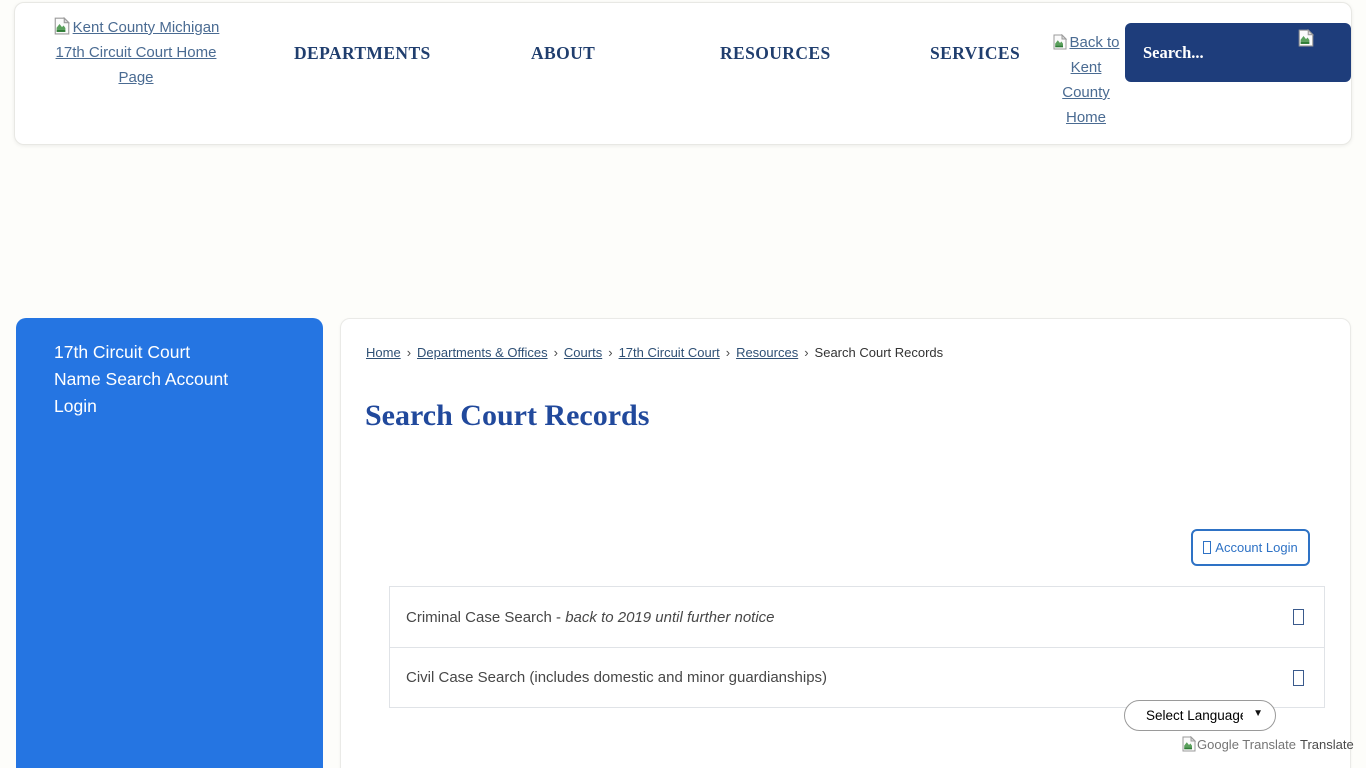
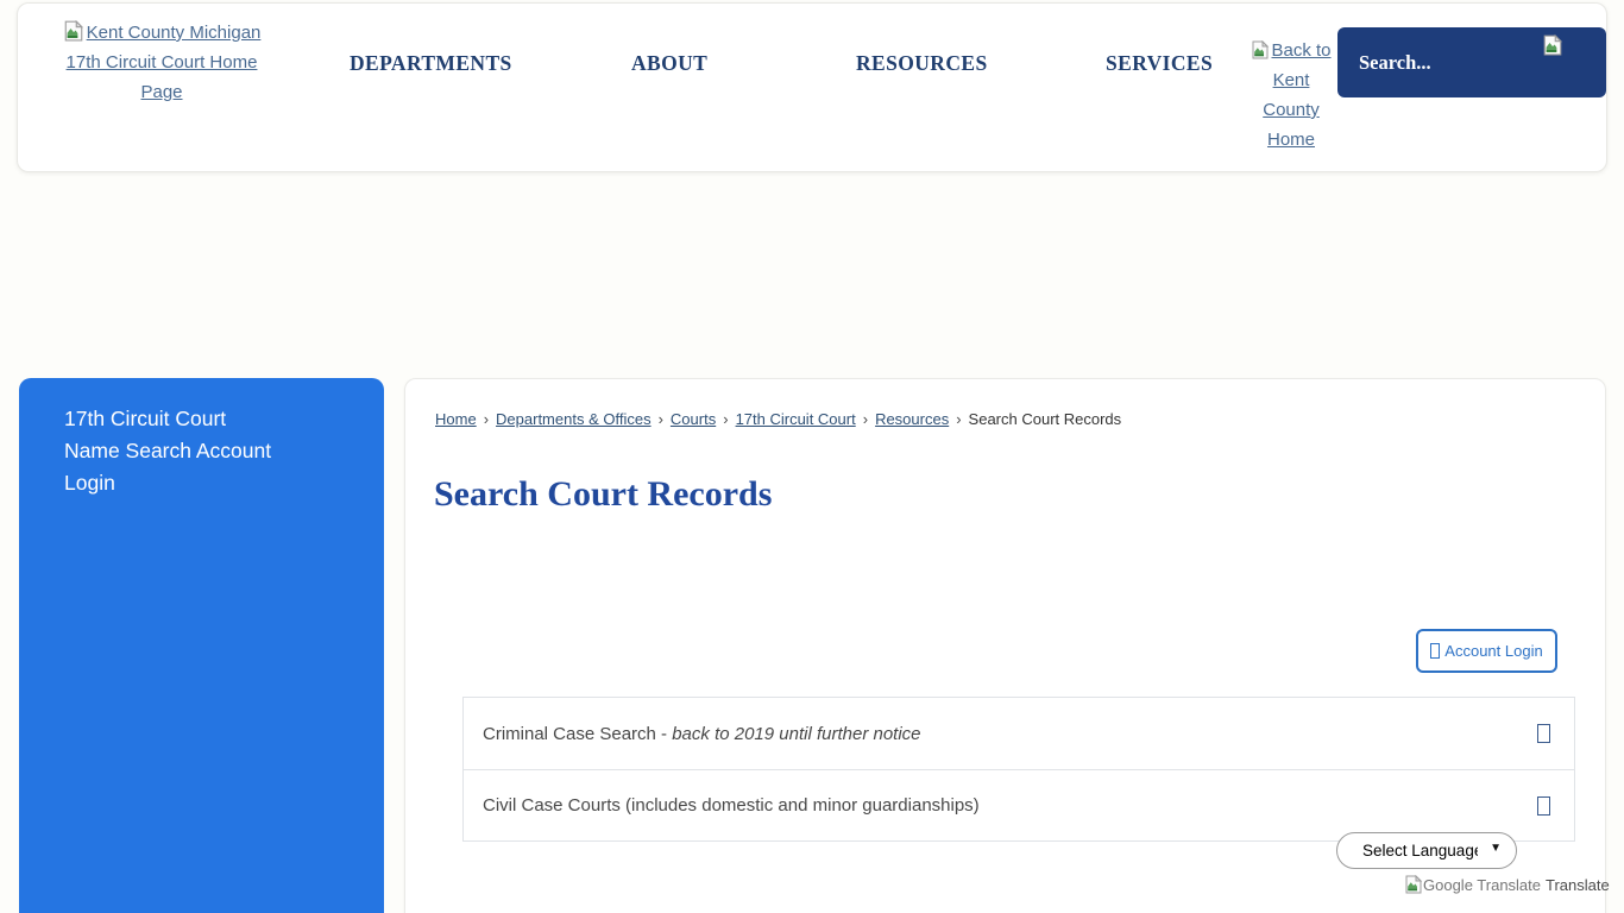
  Kent County Michigan 17th Circuit Court Home Page
  DEPARTMENTS
  ABOUT
  RESOURCES
  SERVICES
  Back to Kent County Home
  Search...
  17th Circuit Court Name Search Account Login
  Home › Departments & Offices › Courts › 17th Circuit Court › Resources › Search Court Records
  Search Court Records
  Account Login
  Criminal Case Search - back to 2019 until further notice
- Civil Case Search (includes domestic and minor guardianships)
+ Civil Case Courts (includes domestic and minor guardianships)
  Select Languag
  ▼
  Google Translate Translate
